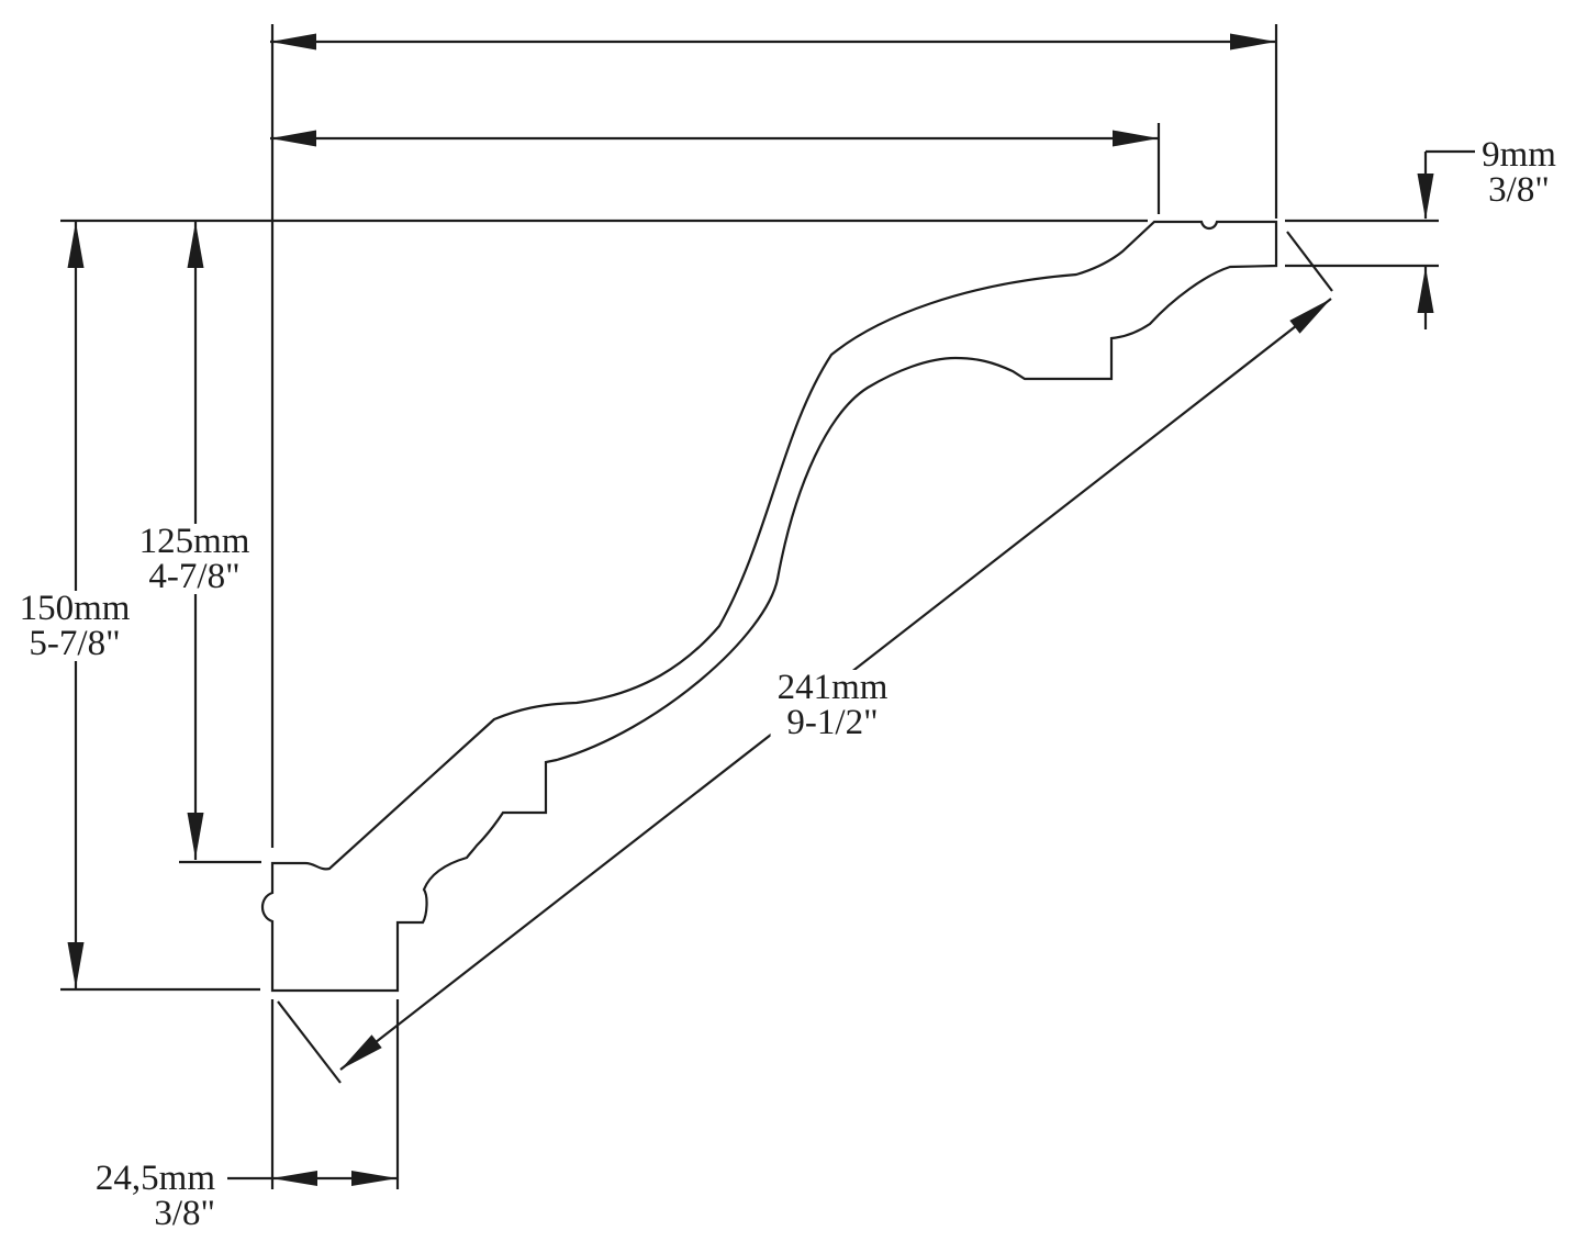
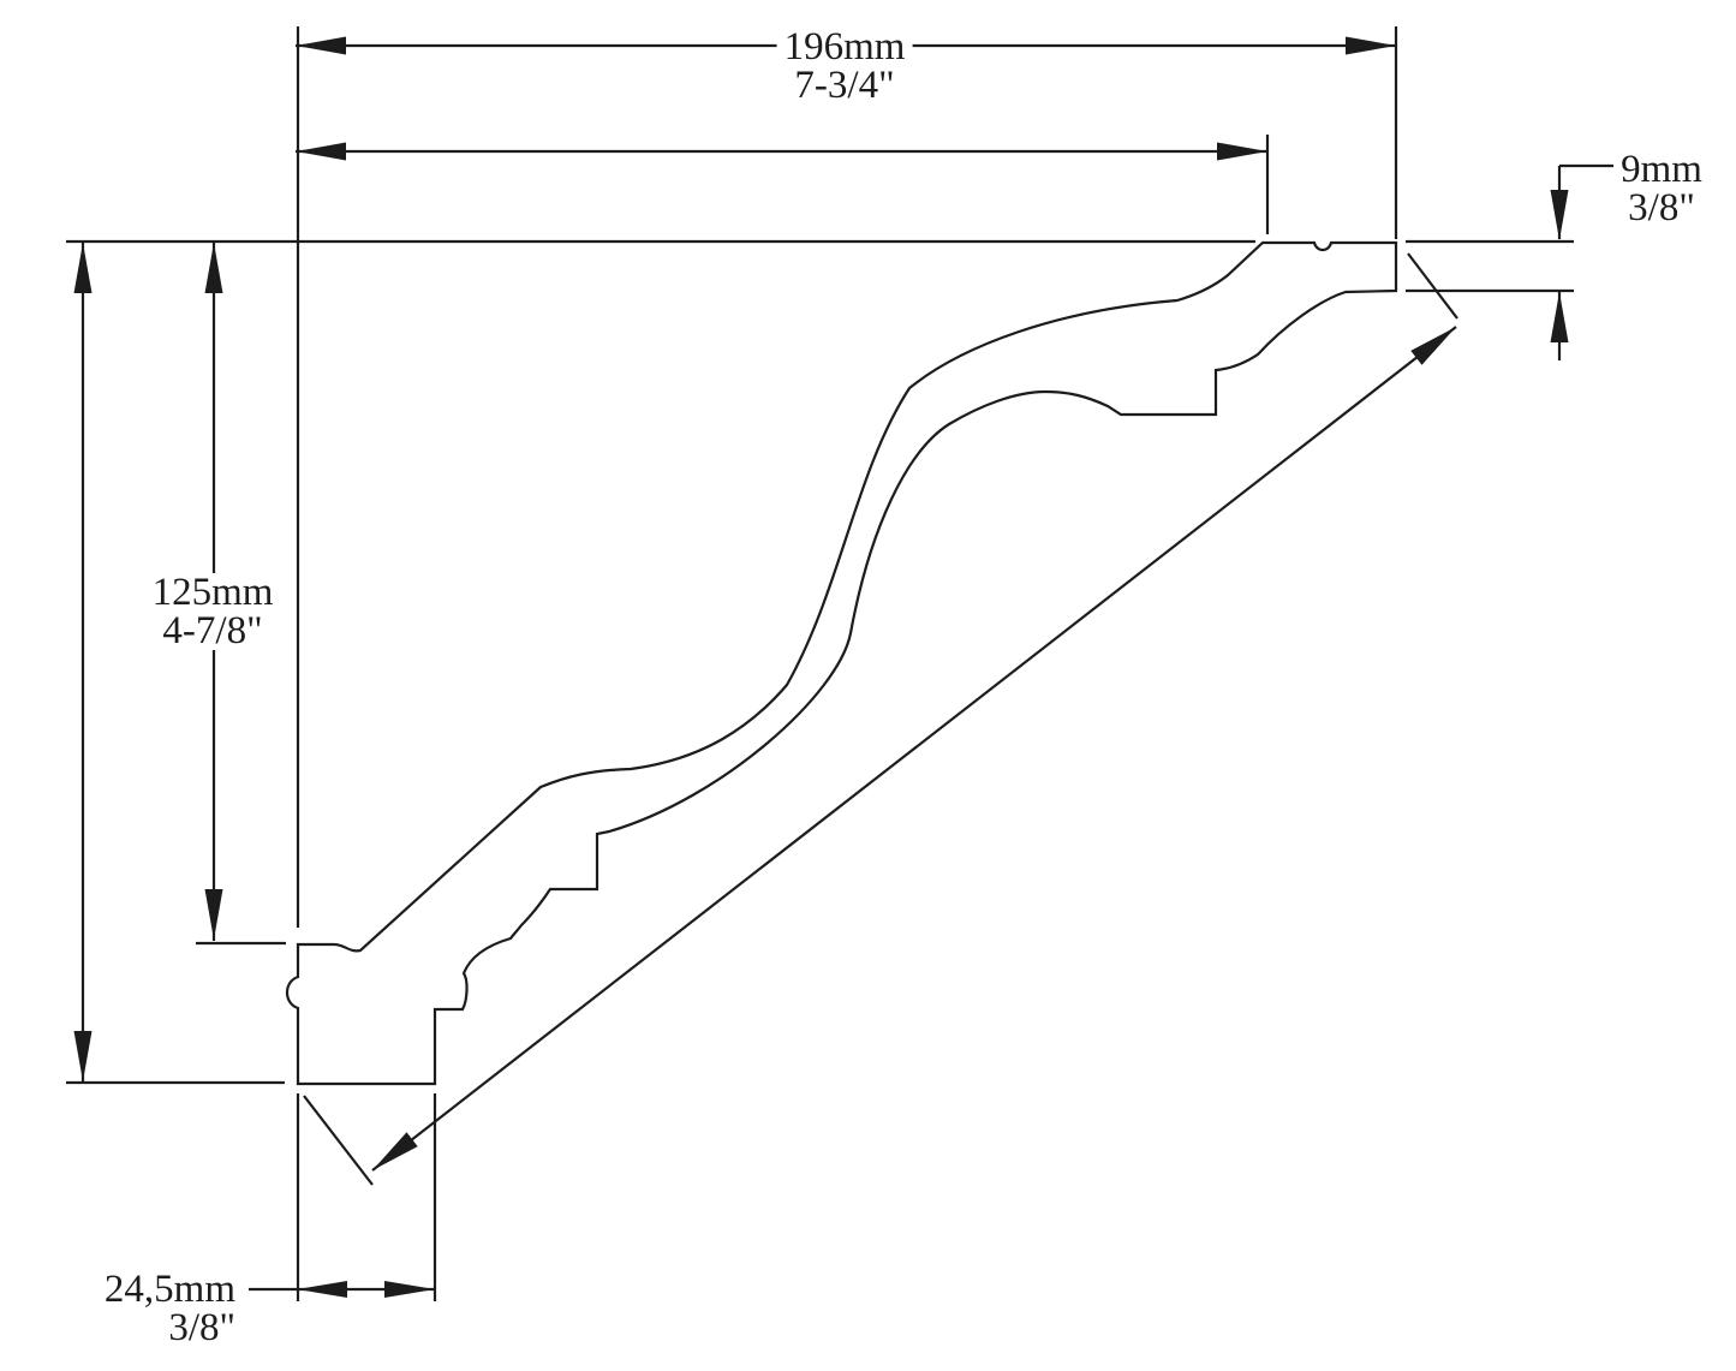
+ 196mm
+ 7-3/4"
  9mm
  3/8"
  125mm
  4-7/8"
- 150mm
- 5-7/8"
- 241mm
- 9-1/2"
  24,5mm
  3/8"
